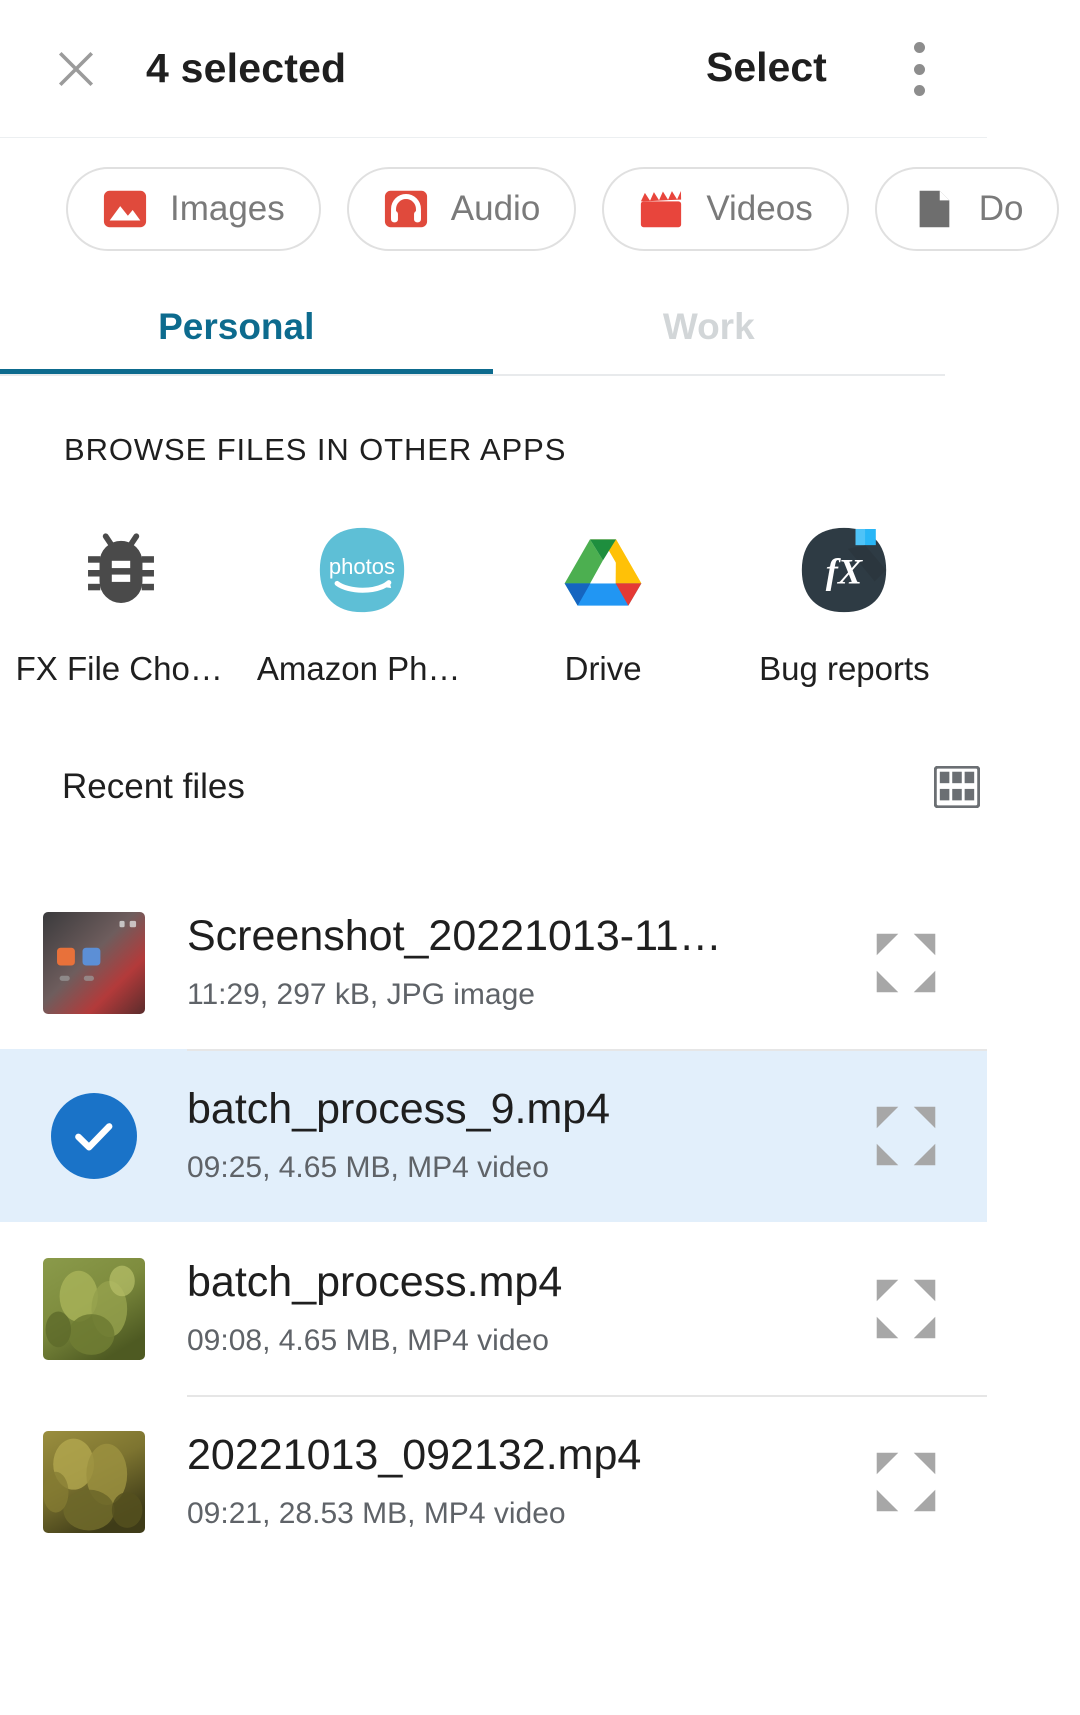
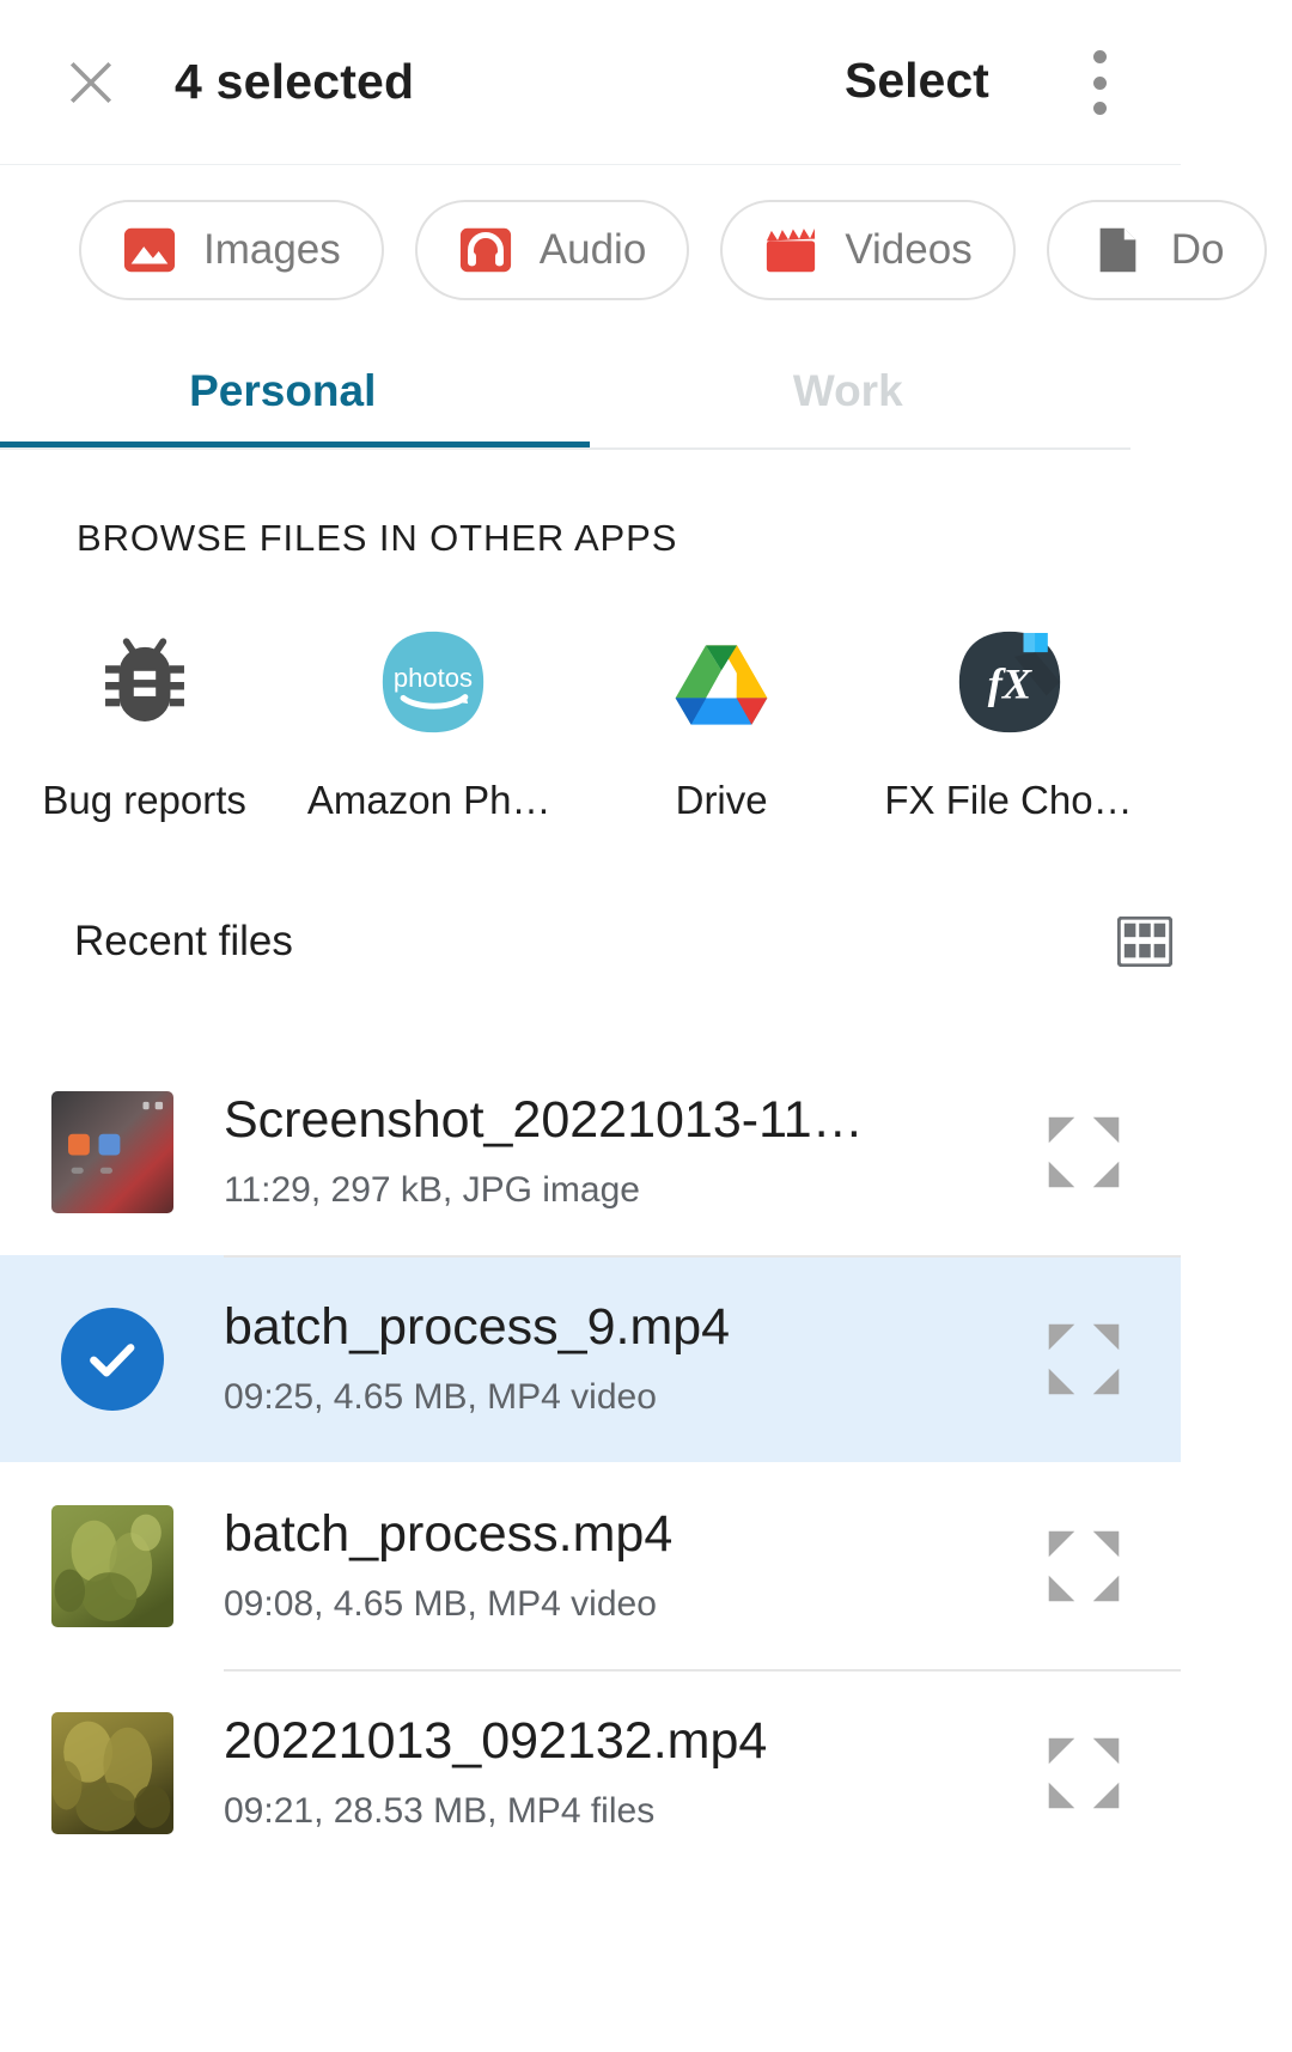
  4 selected
  Select
  Images
  Audio
  Videos
  Do
  Personal
  Work
  BROWSE FILES IN OTHER APPS
- FX File Choo…
+ Bug reports
  photos
  Amazon Pho…
  Drive
  fX
- Bug reports
+ FX File Choo…
  Recent files
  Screenshot_20221013-11…
  11:29, 297 kB, JPG image
  batch_process_9.mp4
  09:25, 4.65 MB, MP4 video
  batch_process.mp4
  09:08, 4.65 MB, MP4 video
  20221013_092132.mp4
- 09:21, 28.53 MB, MP4 video
+ 09:21, 28.53 MB, MP4 files
